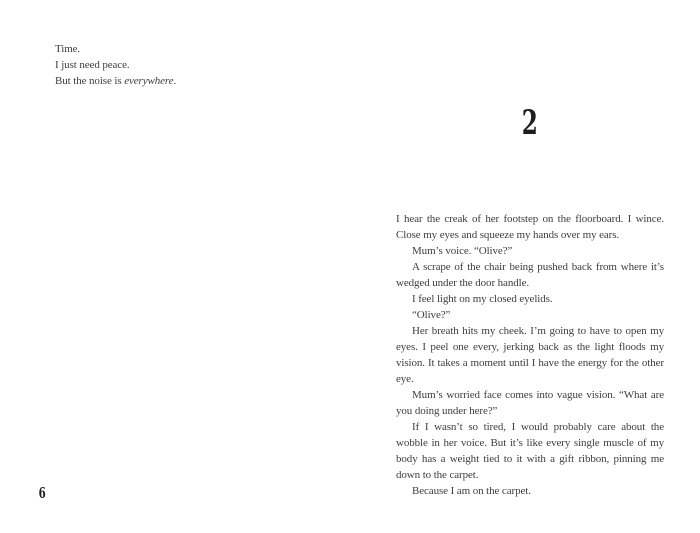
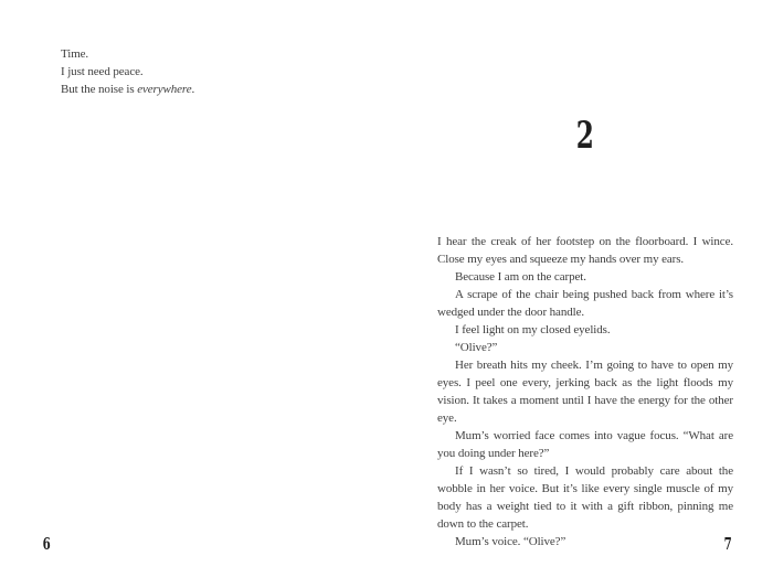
  Time.
  I just need peace.
  But the noise is everywhere.
  2
  I hear the creak of her footstep on the floorboard. I wince. Close my eyes and squeeze my hands over my ears.
- Mum’s voice. “Olive?”
+ Because I am on the carpet.
  A scrape of the chair being pushed back from where it’s wedged under the door handle.
  I feel light on my closed eyelids.
  “Olive?”
  Her breath hits my cheek. I’m going to have to open my eyes. I peel one every, jerking back as the light floods my vision. It takes a moment until I have the energy for the other eye.
- Mum’s worried face comes into vague vision. “What are you doing under here?”
+ Mum’s worried face comes into vague focus. “What are you doing under here?”
  If I wasn’t so tired, I would probably care about the wobble in her voice. But it’s like every single muscle of my body has a weight tied to it with a gift ribbon, pinning me down to the carpet.
- Because I am on the carpet.
+ Mum’s voice. “Olive?”
  6
+ 7
